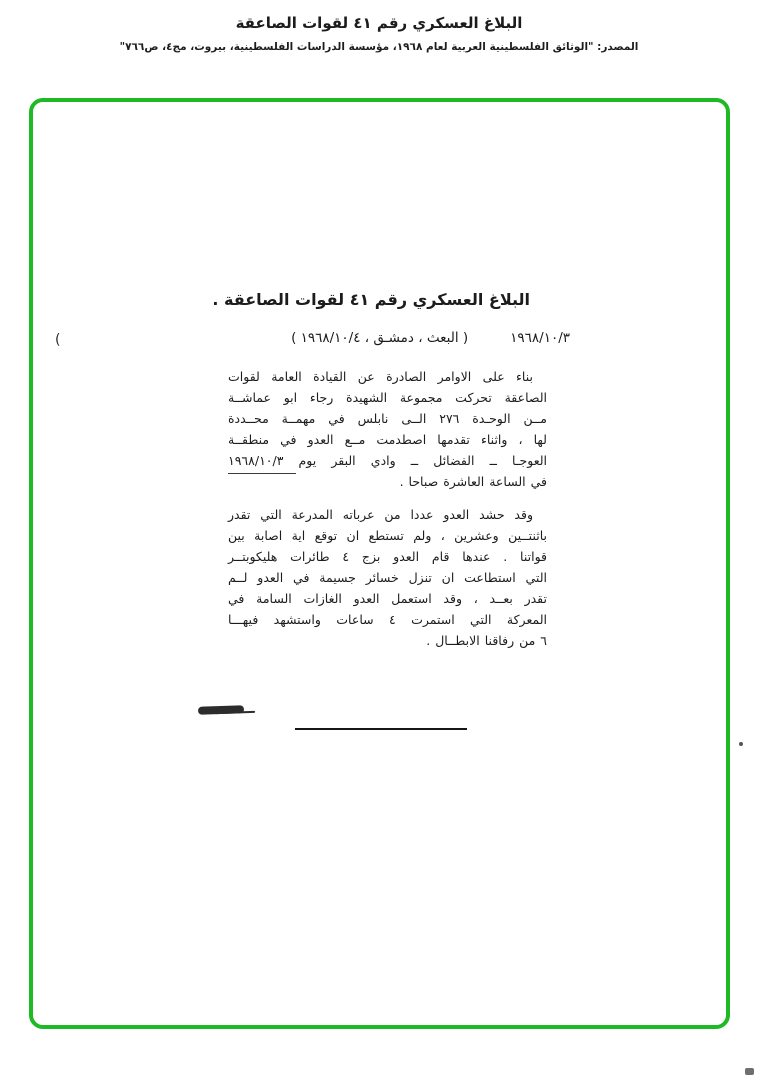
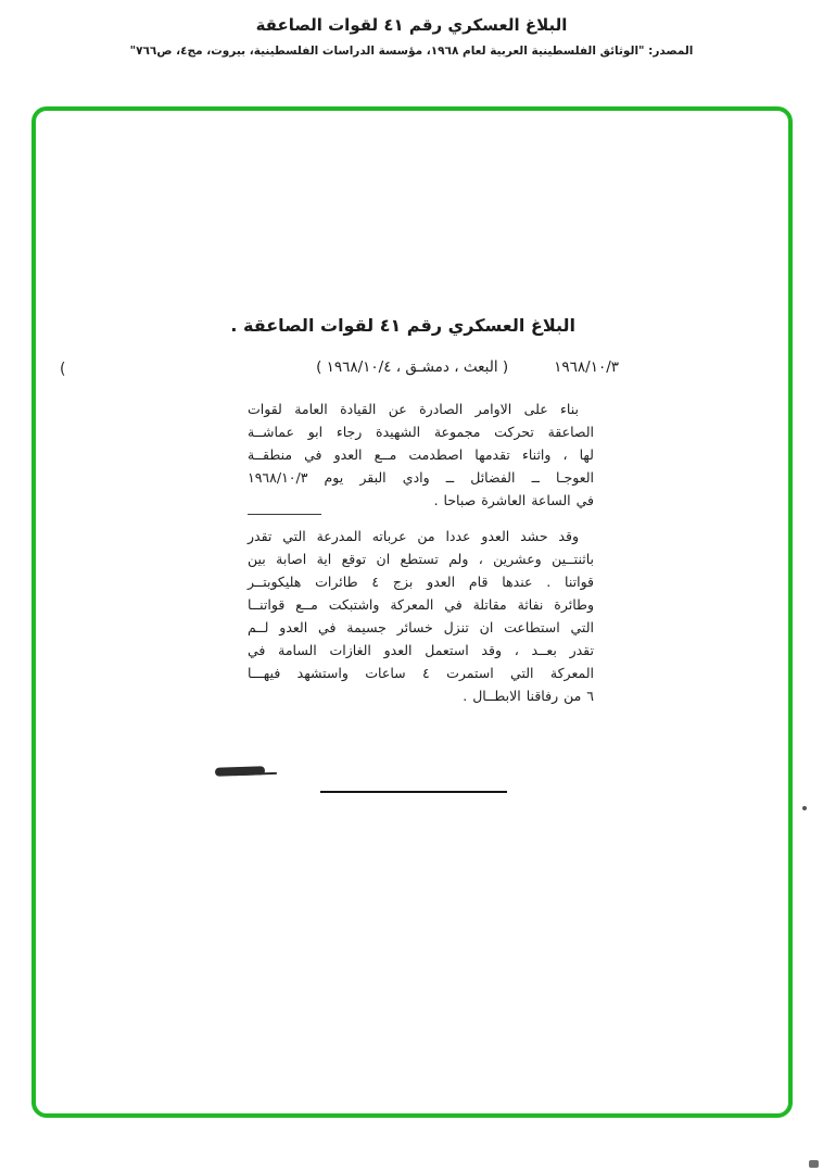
  البلاغ العسكري رقم ٤١ لقوات الصاعقة
  المصدر: "الوثائق الفلسطينية العربية لعام ١٩٦٨، مؤسسة الدراسات الفلسطينية، بيروت، مج٤، ص٧٦٦"
  البلاغ العسكري رقم ٤١ لقوات الصاعقة .
  ١٩٦٨/١٠/٣
  ( البعث ، دمشـق ، ١٩٦٨/١٠/٤ )
  (
  بناء على الاوامر الصادرة عن القيادة العامة لقوات
  الصاعقة تحركت مجموعة الشهيدة رجاء ابو عماشــة
- مــن الوحـدة ٢٧٦ الــى نابلس في مهمــة محــددة
  لها ، واثناء تقدمها اصطدمت مــع العدو في منطقــة
  العوجـا ــ الفضائل ــ وادي البقر يوم ١٩٦٨/١٠/٣
  في الساعة العاشرة صباحا .
  وقد حشد العدو عددا من عرباته المدرعة التي تقدر
  باثنتــين وعشرين ، ولم تستطع ان توقع اية اصابة بين
  قواتنا . عندها قام العدو بزج ٤ طائرات هليكوبتــر
+ وطائرة نفاثة مقاتلة في المعركة واشتبكت مــع قواتنــا
  التي استطاعت ان تنزل خسائر جسيمة في العدو لــم
  تقدر بعــد ، وقد استعمل العدو الغازات السامة في
  المعركة التي استمرت ٤ ساعات واستشهد فيهـــا
  ٦ من رفاقنا الابطــال .
